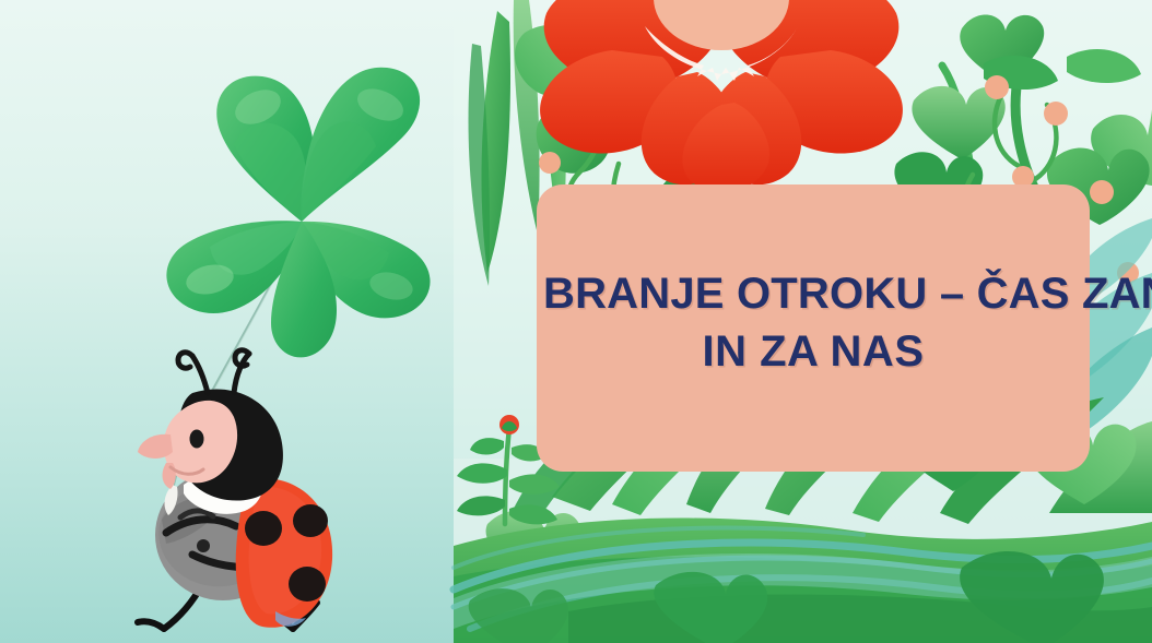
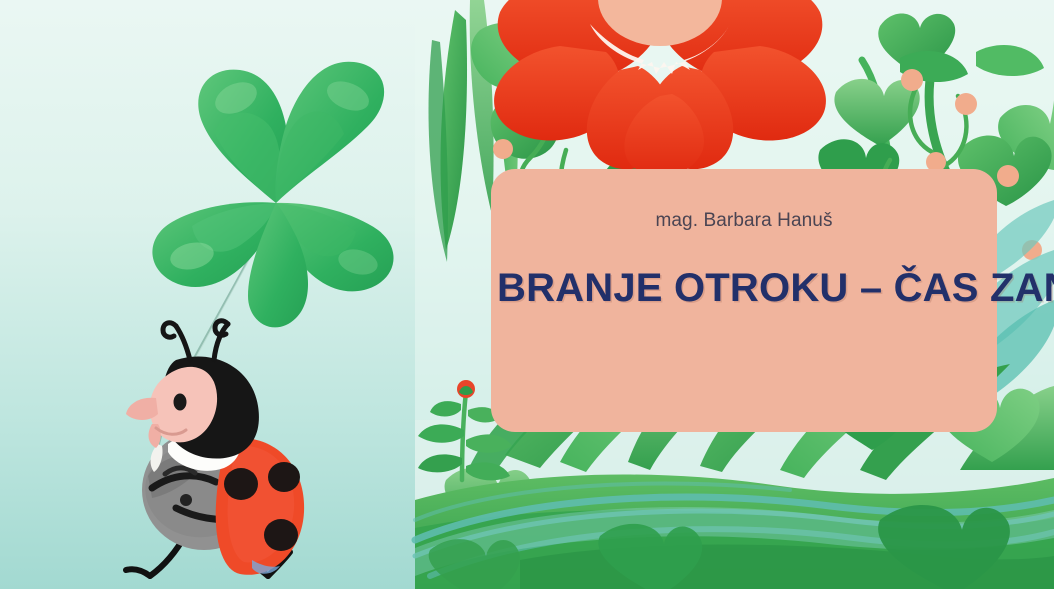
+ mag. Barbara Hanuš
  BRANJE OTROKU – ČAS ZA
- IN ZA NAS
